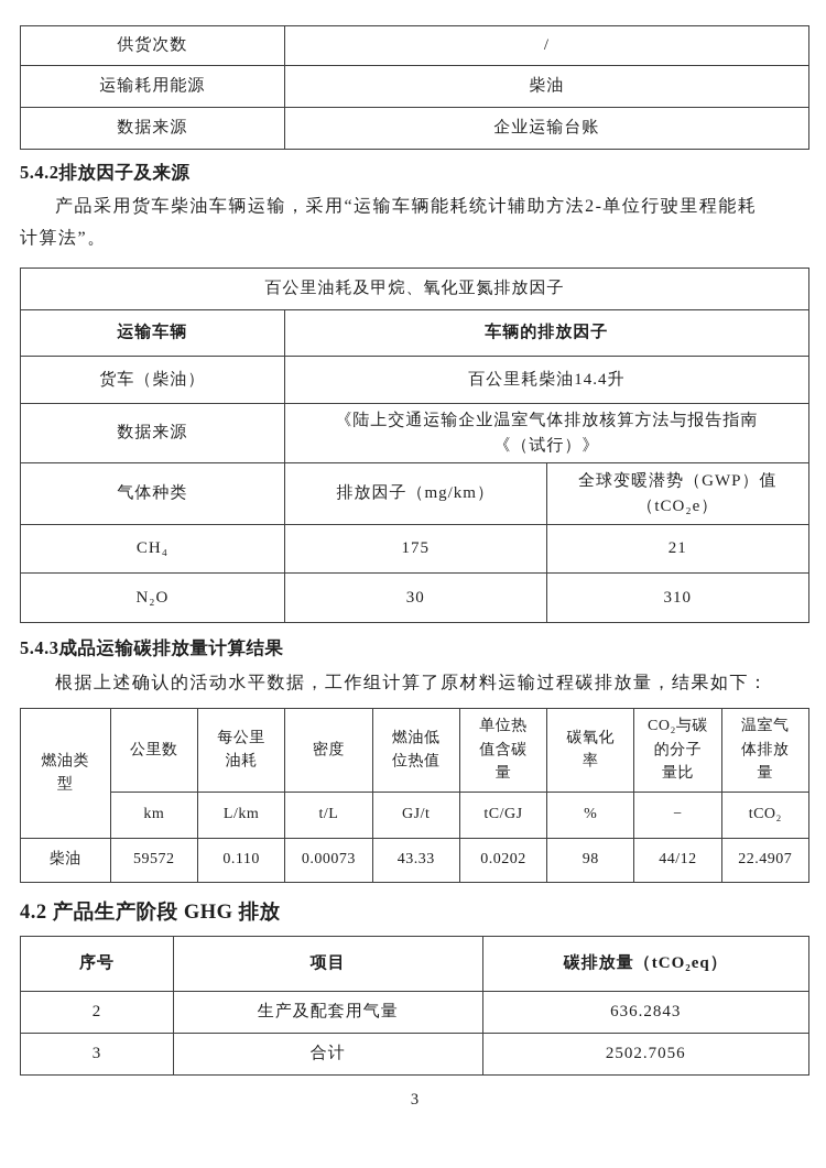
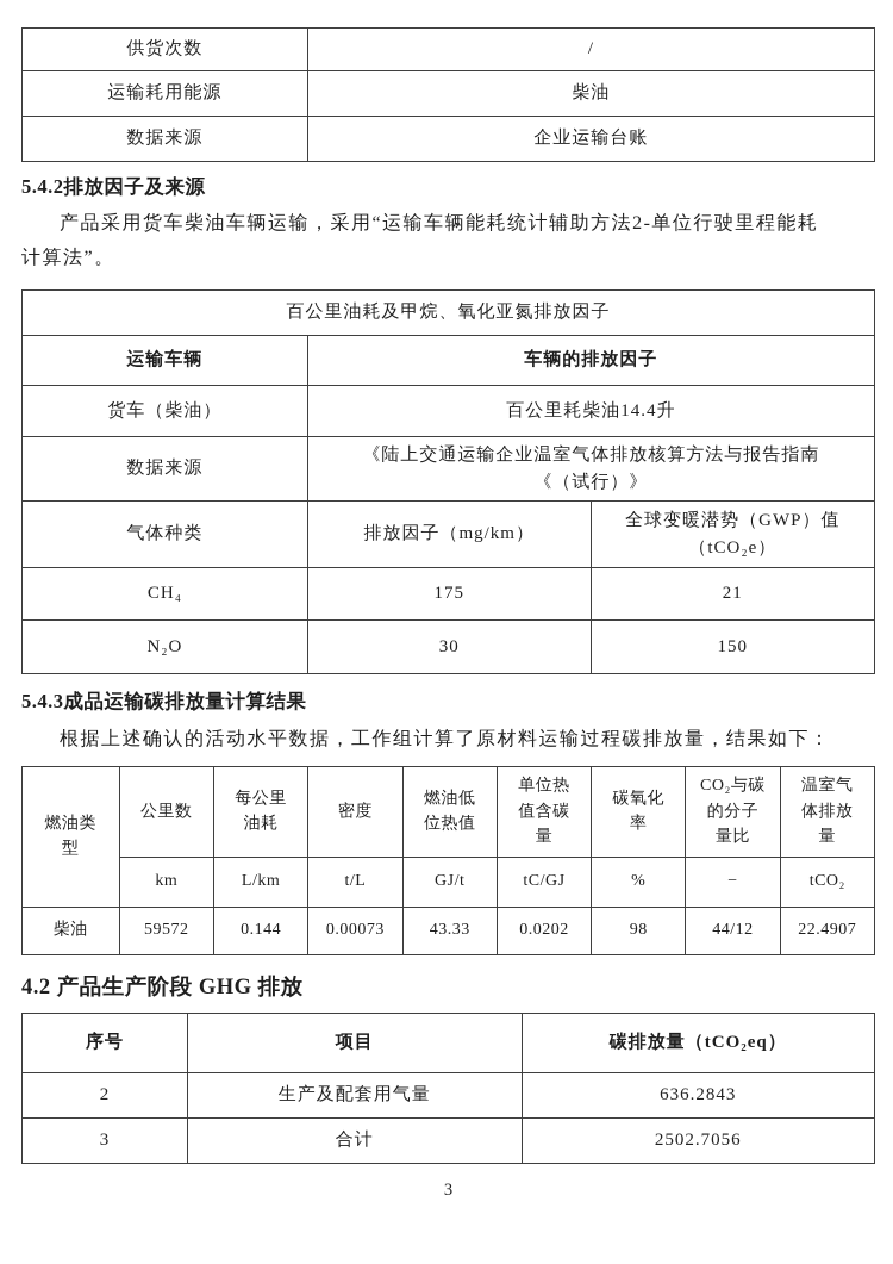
  供货次数	/
  运输耗用能源	柴油
  数据来源	企业运输台账
  5.4.2排放因子及来源
  产品采用货车柴油车辆运输，采用“运输车辆能耗统计辅助方法2-单位行驶里程能耗
  计算法”。
  百公里油耗及甲烷、氧化亚氮排放因子
  运输车辆	车辆的排放因子
  货车（柴油）	百公里耗柴油14.4升
  数据来源	《陆上交通运输企业温室气体排放核算方法与报告指南 《（试行）》
  气体种类	排放因子（mg/km）	全球变暖潜势（GWP）值 （tCO₂e）
  CH₄	175	21
- N₂O	30	310
+ N₂O	30	150
  5.4.3成品运输碳排放量计算结果
  根据上述确认的活动水平数据，工作组计算了原材料运输过程碳排放量，结果如下：
  燃油类 型	公里数	每公里 油耗	密度	燃油低 位热值	单位热 值含碳 量	碳氧化 率	CO₂与碳 的分子 量比	温室气 体排放 量
  km	L/km	t/L	GJ/t	tC/GJ	%	−	tCO₂
- 柴油	59572	0.110	0.00073	43.33	0.0202	98	44/12	22.4907
+ 柴油	59572	0.144	0.00073	43.33	0.0202	98	44/12	22.4907
  4.2 产品生产阶段 GHG 排放
  序号	项目	碳排放量（tCO₂eq）
  2	生产及配套用气量	636.2843
  3	合计	2502.7056
  3
